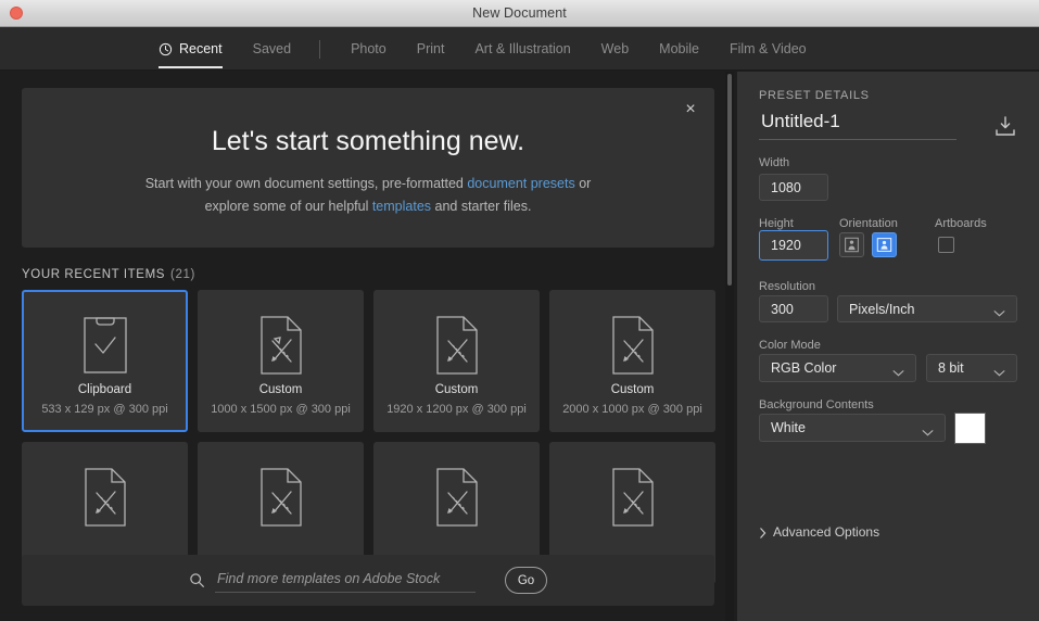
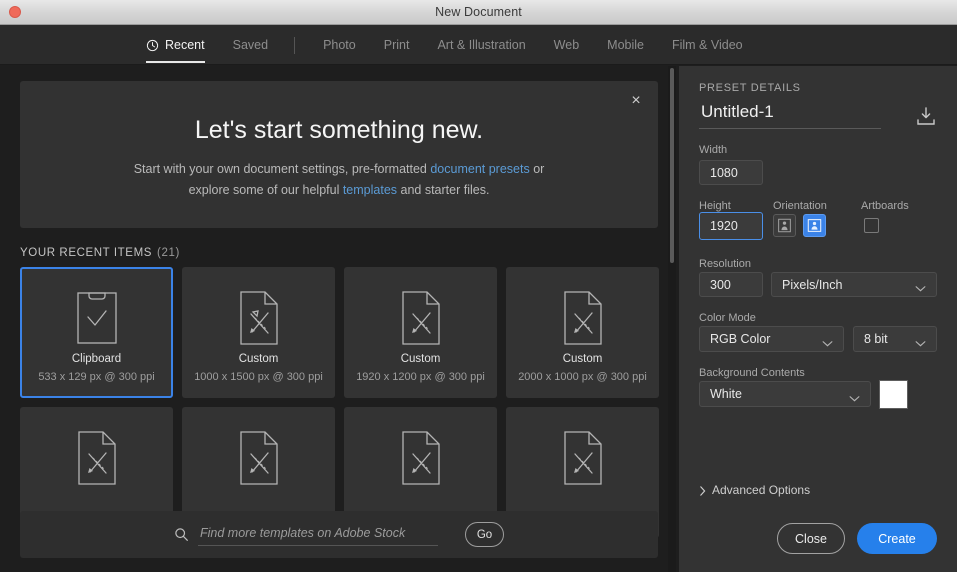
  New Document
  Recent
  Saved
  Photo
  Print
  Art & Illustration
  Web
  Mobile
  Film & Video
  ×
  Let's start something new.
  Start with your own document settings, pre-formatted document presets or
  explore some of our helpful templates and starter files.
  YOUR RECENT ITEMS (21)
  Clipboard
  533 x 129 px @ 300 ppi
  Custom
  1000 x 1500 px @ 300 ppi
  Custom
  1920 x 1200 px @ 300 ppi
  Custom
  2000 x 1000 px @ 300 ppi
  Find more templates on Adobe Stock
  Go
  PRESET DETAILS
  Untitled-1
  Width
  1080
  Height
  1920
  Orientation
  Artboards
  Resolution
  300
  Pixels/Inch
  Color Mode
  RGB Color
  8 bit
  Background Contents
  White
  Advanced Options
+ Close
+ Create
